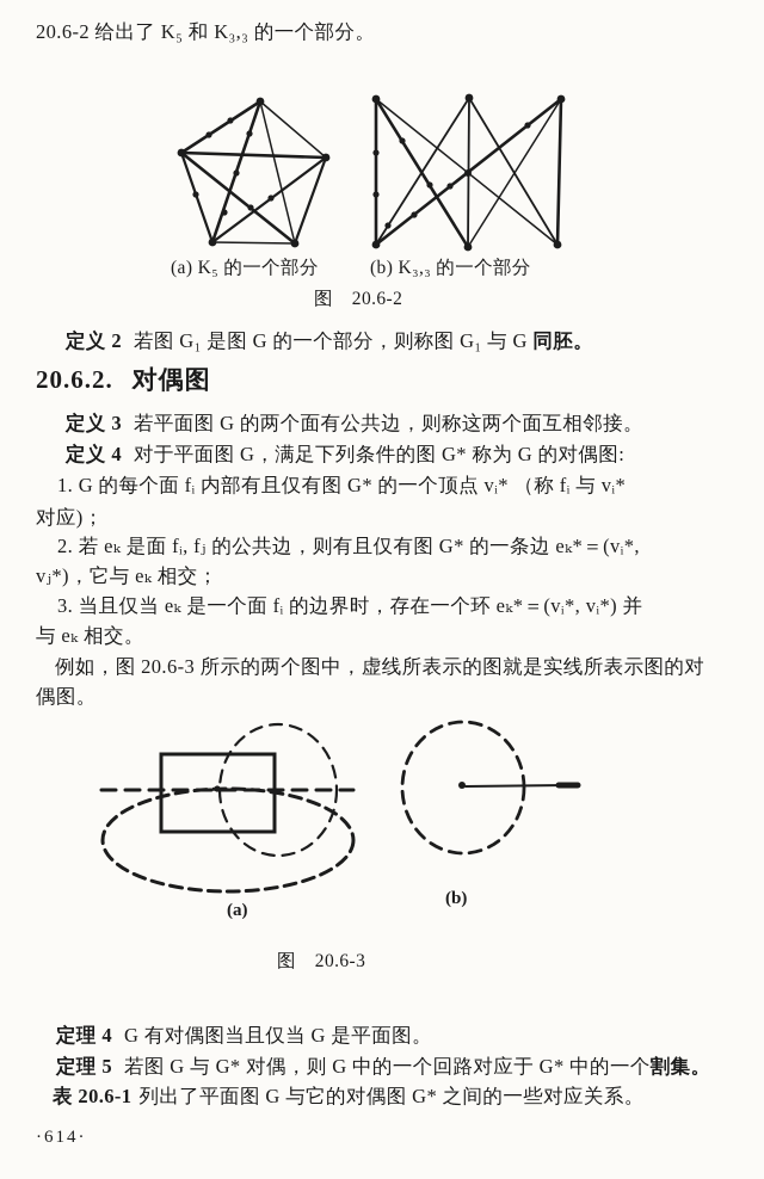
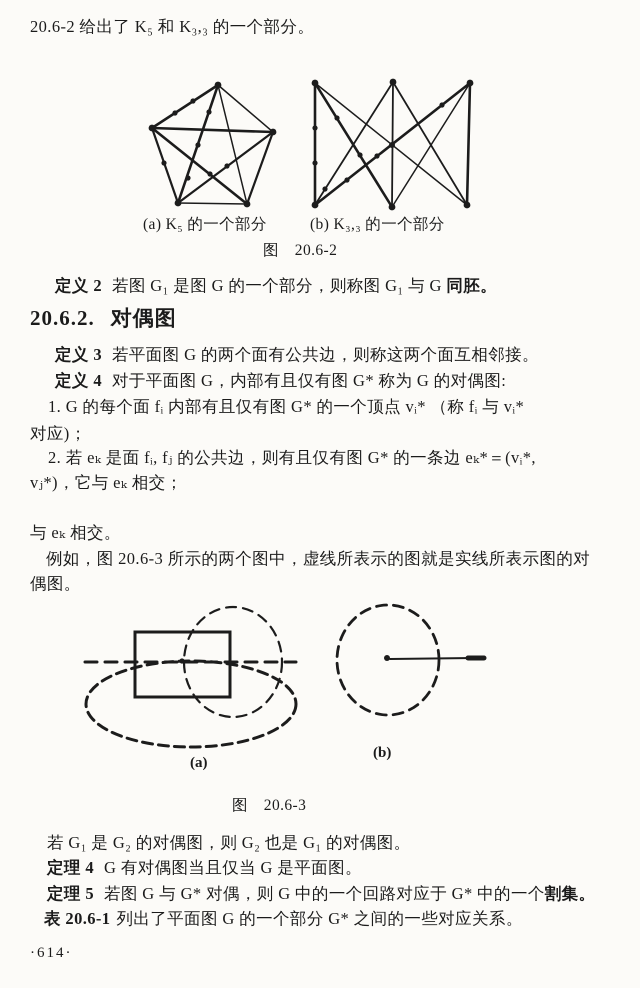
  20.6-2 给出了 K₅ 和 K₃,₃ 的一个部分。
  (a) K₅ 的一个部分
  (b) K₃,₃ 的一个部分
  图 20.6-2
  定义 2 若图 G₁ 是图 G 的一个部分，则称图 G₁ 与 G 同胚。
  20.6.2. 对偶图
  定义 3 若平面图 G 的两个面有公共边，则称这两个面互相邻接。
- 定义 4 对于平面图 G，满足下列条件的图 G* 称为 G 的对偶图:
+ 定义 4 对于平面图 G，内部有且仅有图 G* 称为 G 的对偶图:
  1. G 的每个面 fᵢ 内部有且仅有图 G* 的一个顶点 vᵢ* （称 fᵢ 与 vᵢ*
  对应)；
  2. 若 eₖ 是面 fᵢ, fⱼ 的公共边，则有且仅有图 G* 的一条边 eₖ*＝(vᵢ*,
  vⱼ*)，它与 eₖ 相交；
- 3. 当且仅当 eₖ 是一个面 fᵢ 的边界时，存在一个环 eₖ*＝(vᵢ*, vᵢ*) 并
  与 eₖ 相交。
  例如，图 20.6-3 所示的两个图中，虚线所表示的图就是实线所表示图的对
  偶图。
  (a)
  (b)
  图 20.6-3
+ 若 G₁ 是 G₂ 的对偶图，则 G₂ 也是 G₁ 的对偶图。
  定理 4 G 有对偶图当且仅当 G 是平面图。
  定理 5 若图 G 与 G* 对偶，则 G 中的一个回路对应于 G* 中的一个割集。
- 表 20.6-1 列出了平面图 G 与它的对偶图 G* 之间的一些对应关系。
+ 表 20.6-1 列出了平面图 G 的一个部分 G* 之间的一些对应关系。
  ·614·
